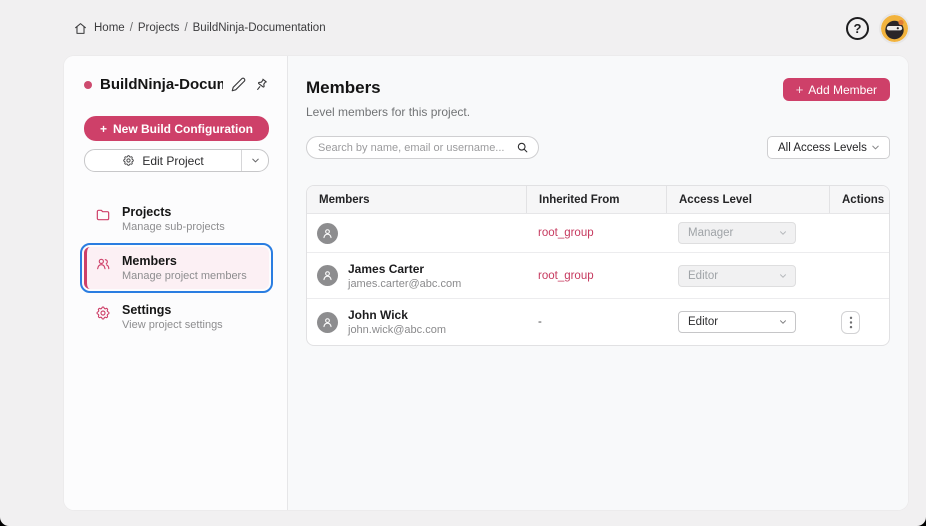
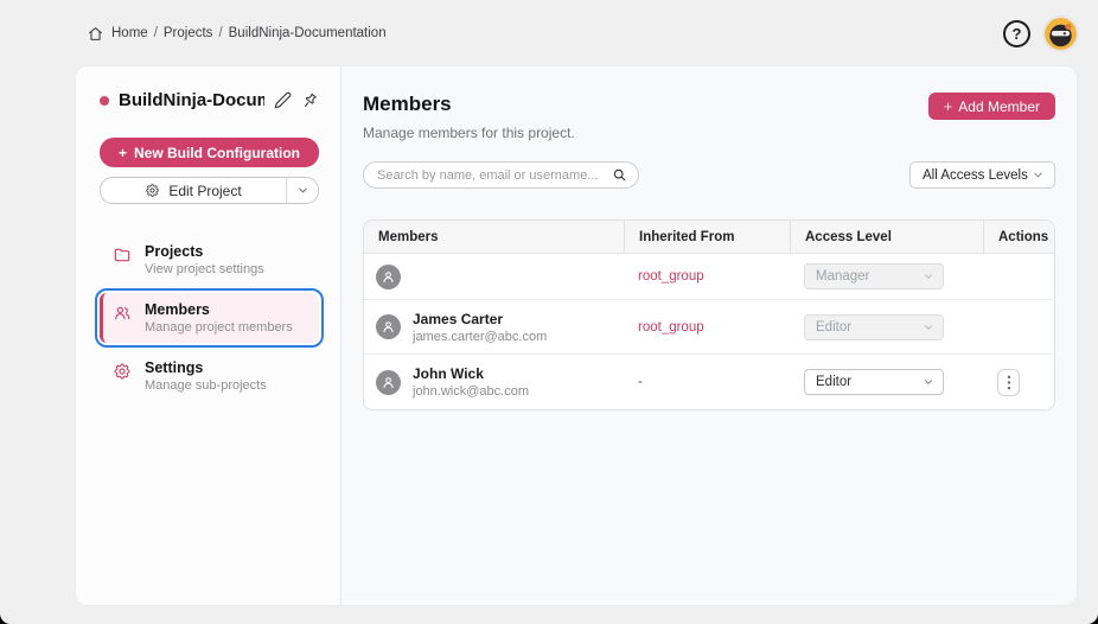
  Home
  /
  Projects
  /
  BuildNinja-Documentation
  ?
  BuildNinja-Docu
  +
  New Build Configuration
  Edit Project
  Projects
- Manage sub-projects
+ View project settings
  Members
  Manage project members
  Settings
- View project settings
+ Manage sub-projects
  Members
- Level members for this project.
+ Manage members for this project.
  +
  Add Member
  Search by name, email or username...
  All Access Levels
  Members
  Inherited From
  Access Level
  Actions
  root_group
  Manager
  James Carter
  james.carter@abc.com
  root_group
  Editor
  John Wick
  john.wick@abc.com
  -
  Editor
